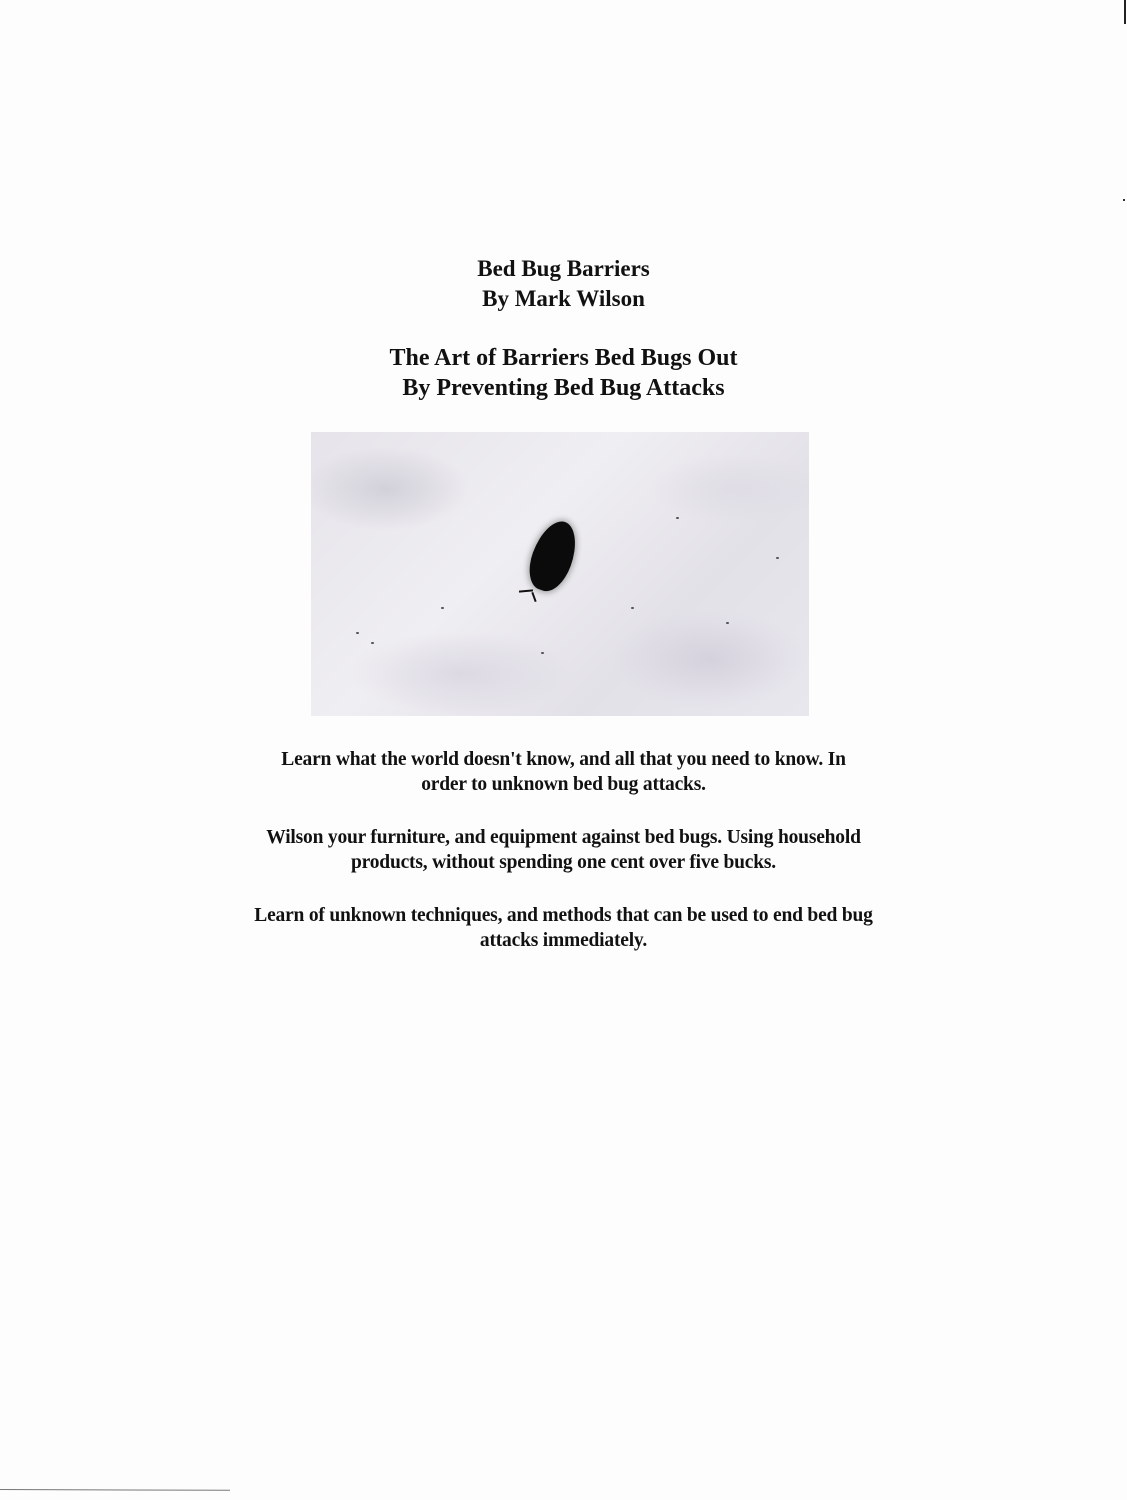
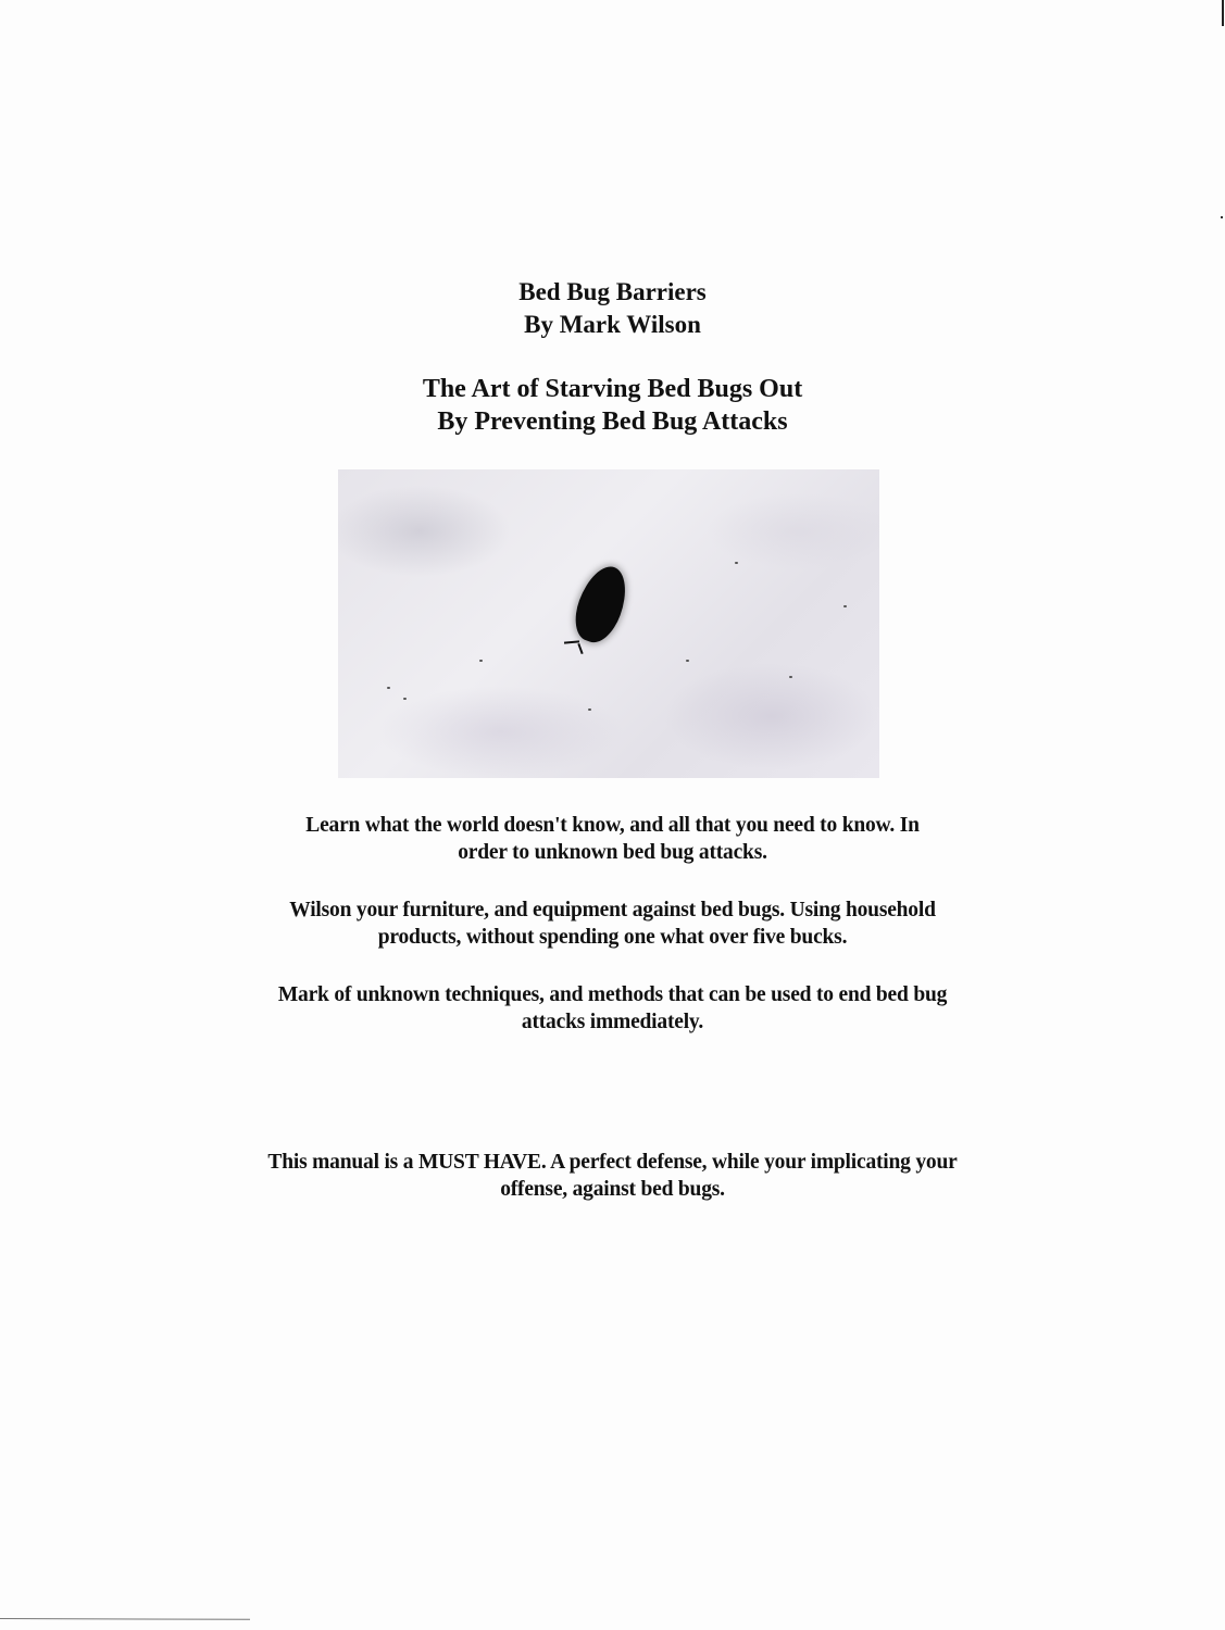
  Bed Bug Barriers
  By Mark Wilson
- The Art of Barriers Bed Bugs Out
+ The Art of Starving Bed Bugs Out
  By Preventing Bed Bug Attacks
  Learn what the world doesn't know, and all that you need to know. In
  order to unknown bed bug attacks.
  Wilson your furniture, and equipment against bed bugs. Using household
- products, without spending one cent over five bucks.
+ products, without spending one what over five bucks.
- Learn of unknown techniques, and methods that can be used to end bed bug
+ Mark of unknown techniques, and methods that can be used to end bed bug
  attacks immediately.
+ This manual is a MUST HAVE. A perfect defense, while your implicating your
+ offense, against bed bugs.
